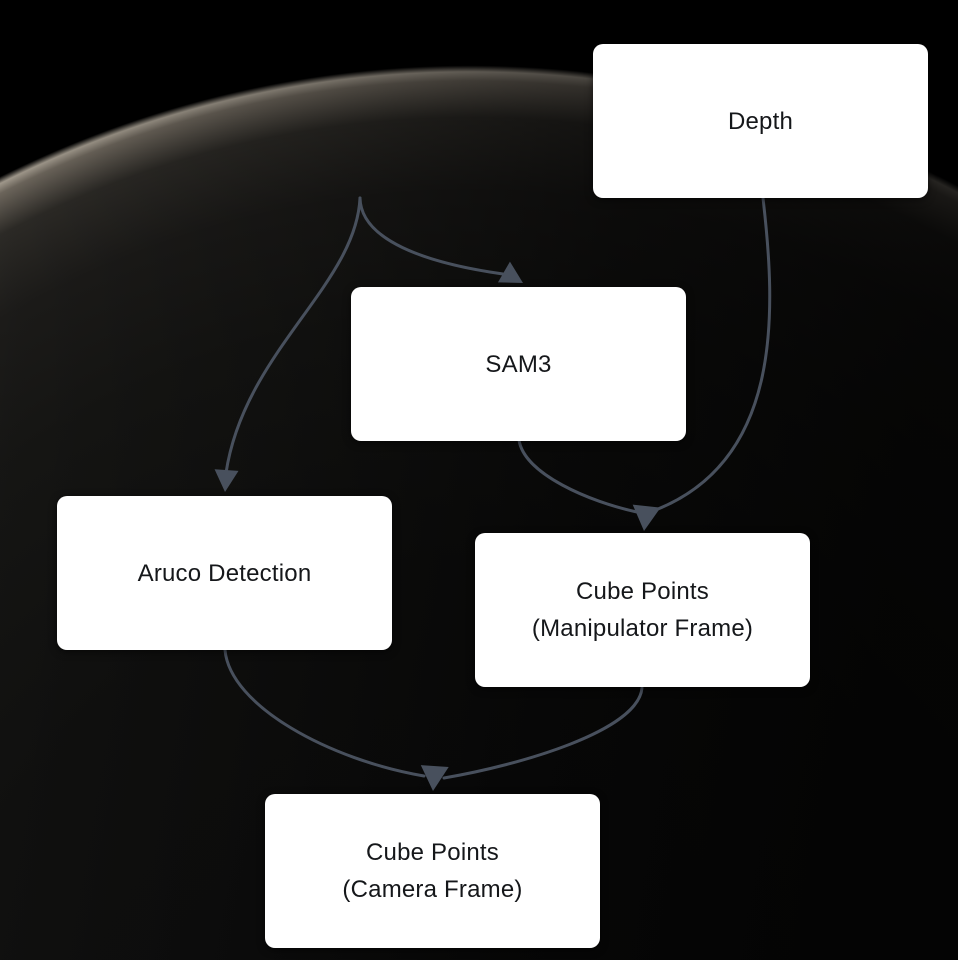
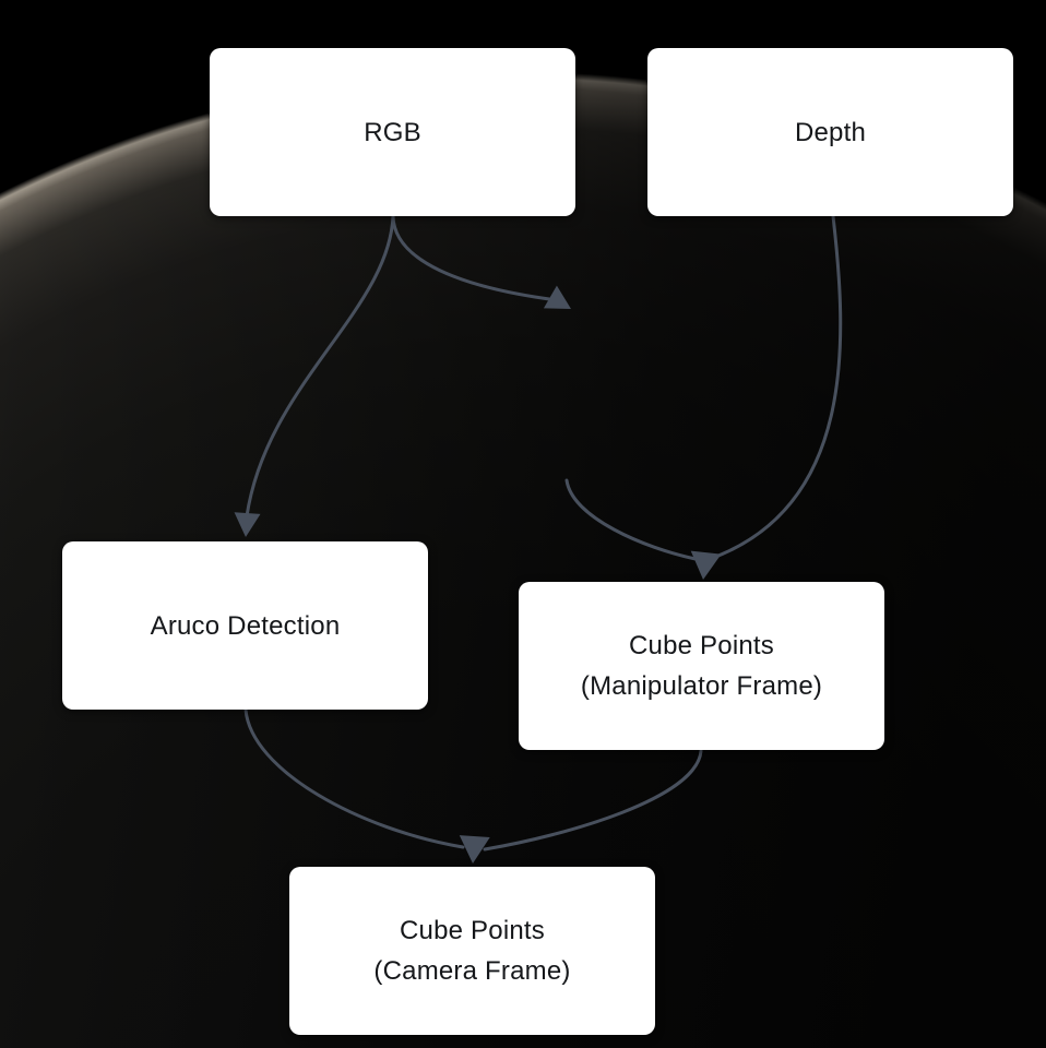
+ RGB
  Depth
- SAM3
  Aruco Detection
  Cube Points
  (Manipulator Frame)
  Cube Points
  (Camera Frame)
